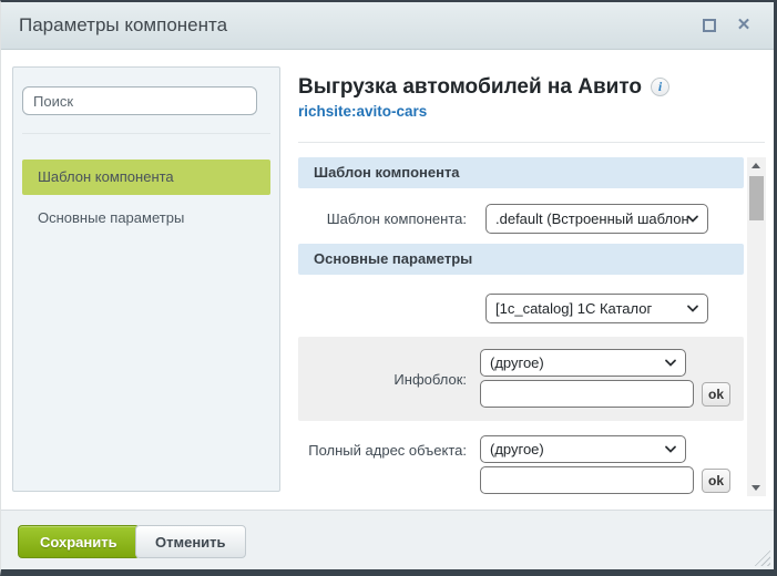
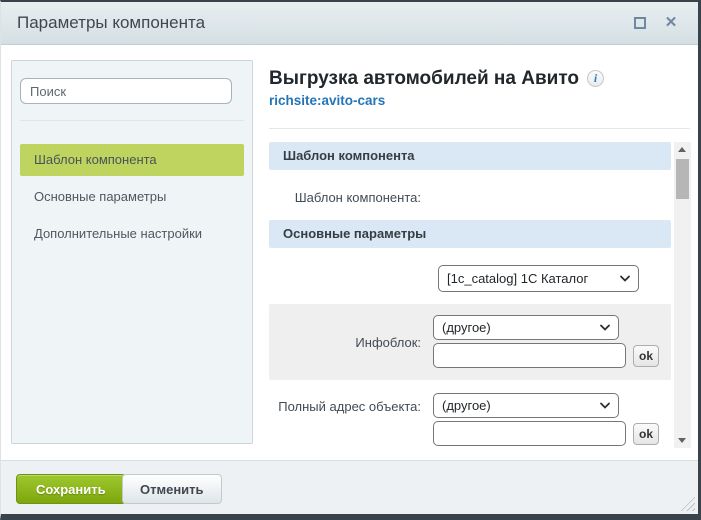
  Параметры компонента
  ✕
  Поиск
  Шаблон компонента
  Основные параметры
+ Дополнительные настройки
  Выгрузка автомобилей на Авито i
  richsite:avito-cars
  Шаблон компонента
  Шаблон компонента:
- .default (Встроенный шаблон
  Основные параметры
  [1c_catalog] 1С Каталог
  Инфоблок:
  (другое)
  ok
  Полный адрес объекта:
  (другое)
  ok
  Сохранить
  Отменить
